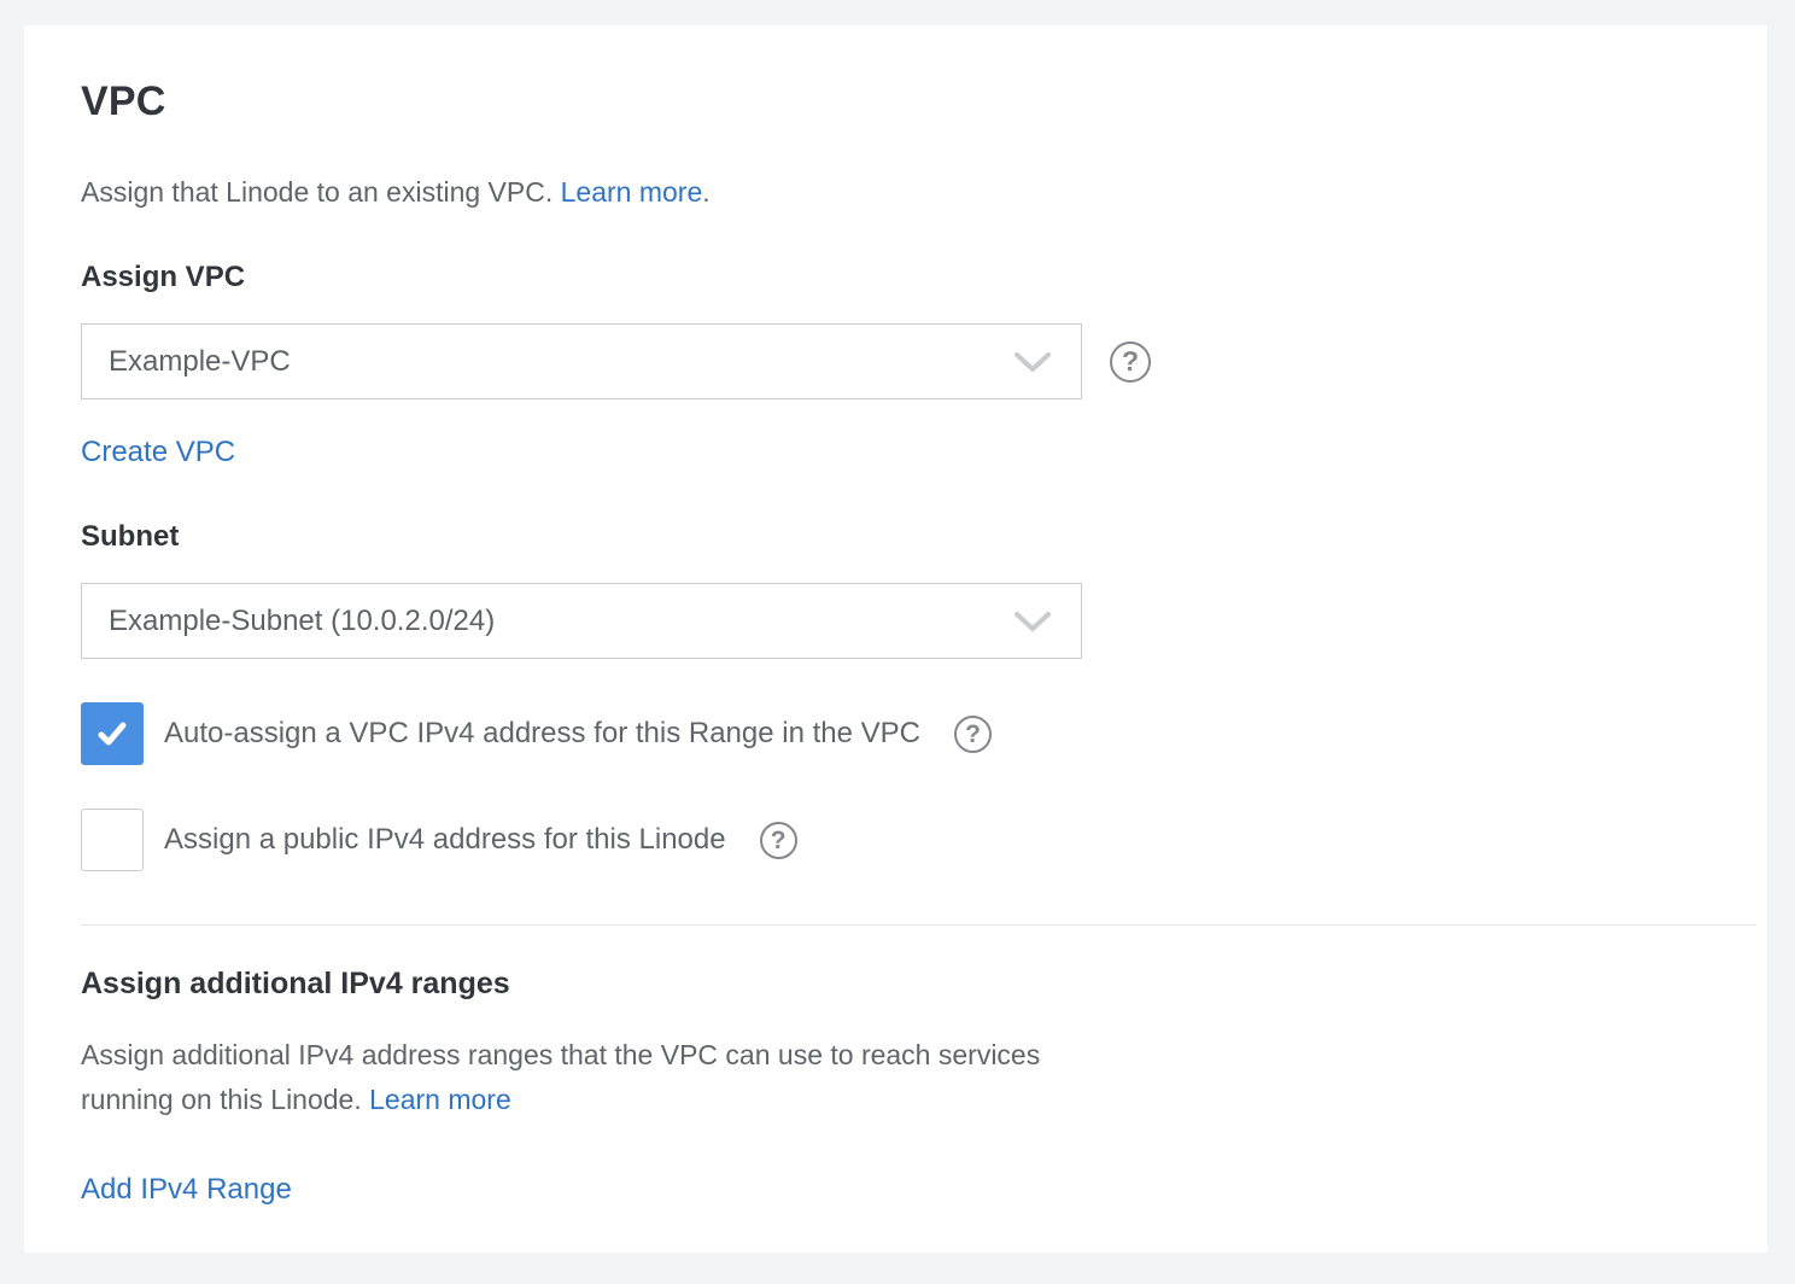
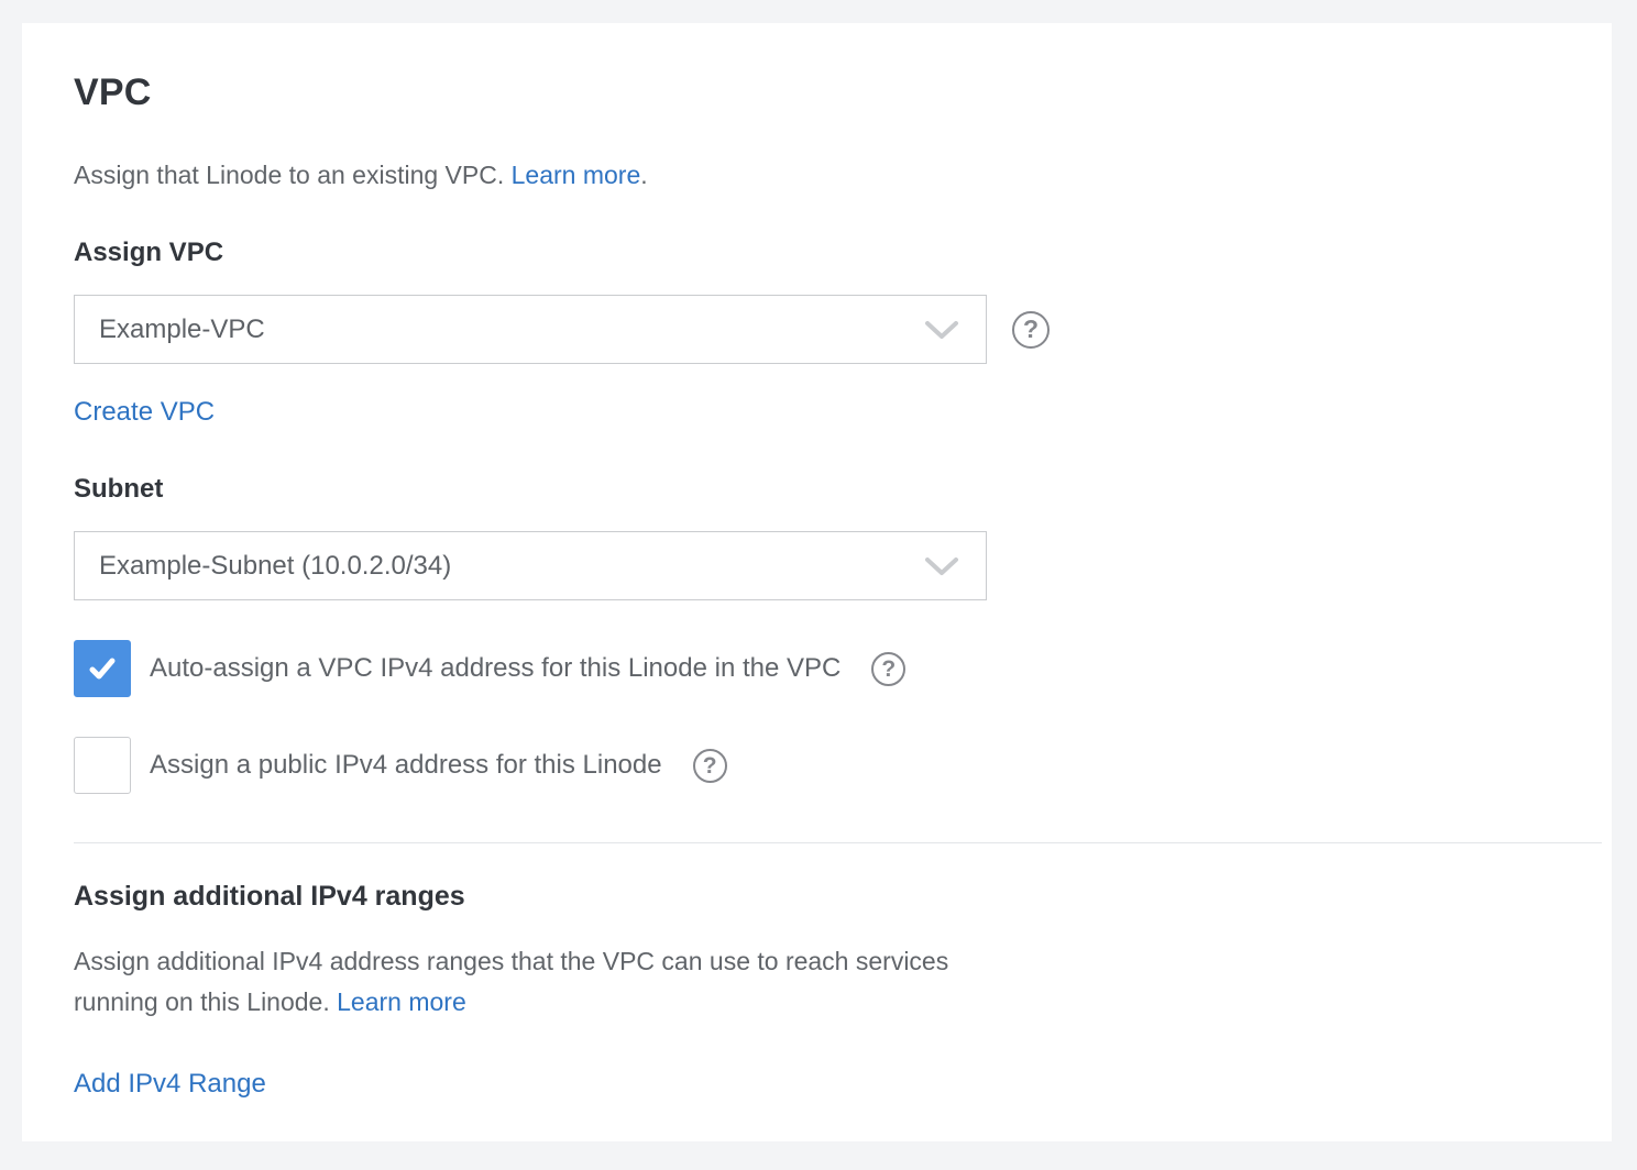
  VPC
  Assign that Linode to an existing VPC. Learn more.
  Assign VPC
  Example-VPC
  ?
  Create VPC
  Subnet
- Example-Subnet (10.0.2.0/24)
+ Example-Subnet (10.0.2.0/34)
- Auto-assign a VPC IPv4 address for this Range in the VPC
+ Auto-assign a VPC IPv4 address for this Linode in the VPC
  ?
  Assign a public IPv4 address for this Linode
  ?
  Assign additional IPv4 ranges
  Assign additional IPv4 address ranges that the VPC can use to reach services running on this Linode. Learn more
  Add IPv4 Range
